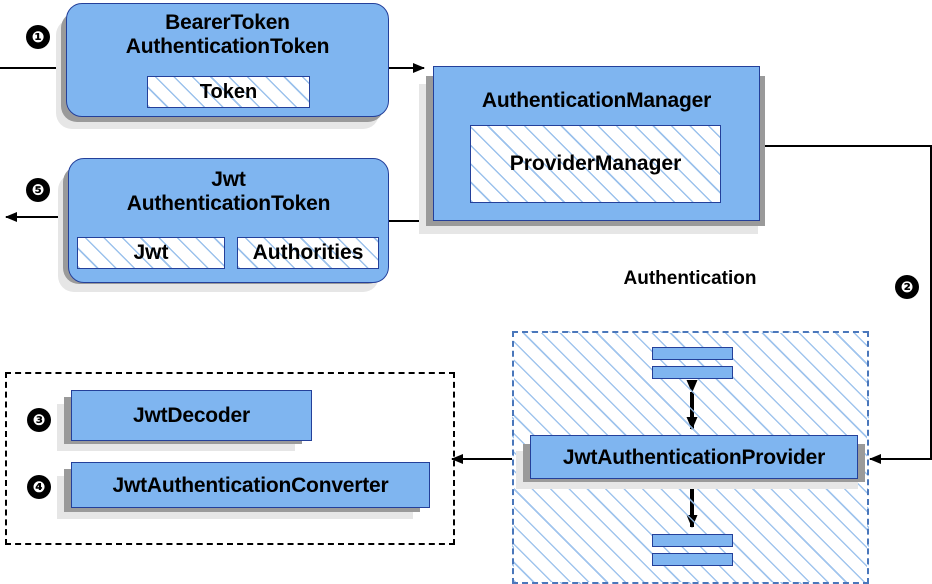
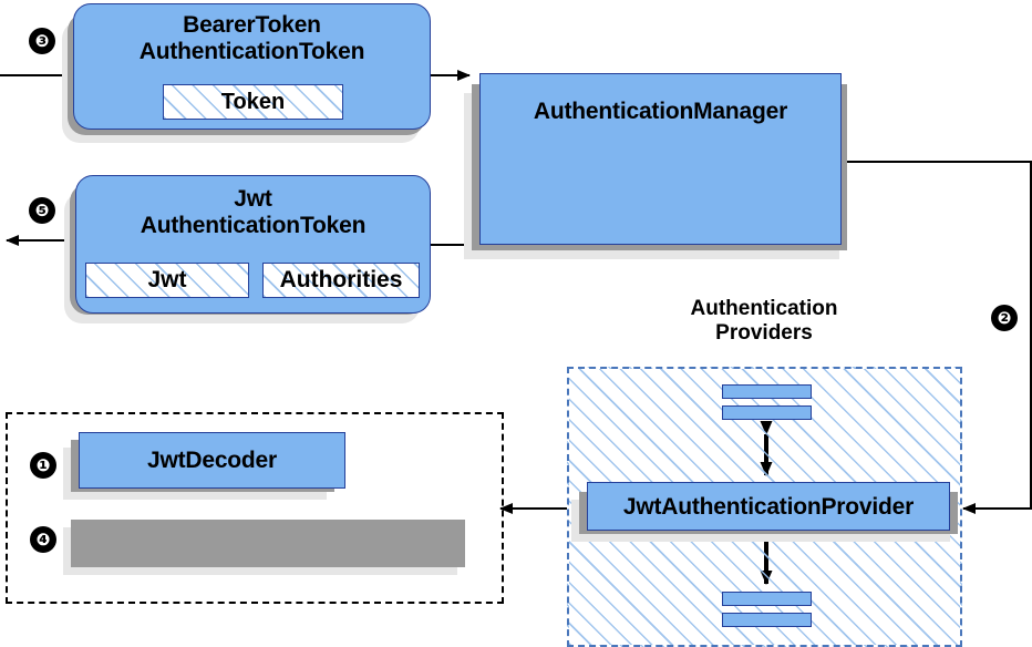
  Authentication
+ Providers
  JwtAuthenticationProvider
  JwtDecoder
- JwtAuthenticationConverter
  AuthenticationManager
- ProviderManager
  BearerToken
  AuthenticationToken
  Token
  Jwt
  AuthenticationToken
  Jwt
  Authorities
- ❶
+ ❸
  ❷
- ❸
+ ❶
  ❹
  ❺
